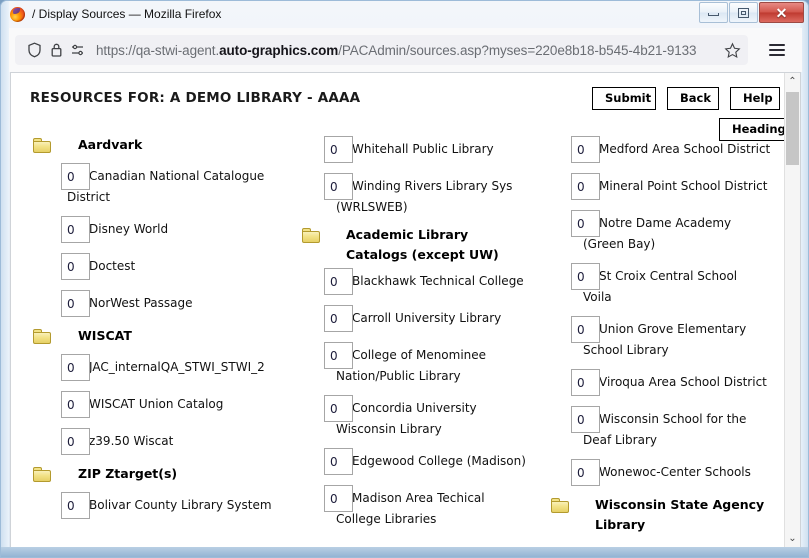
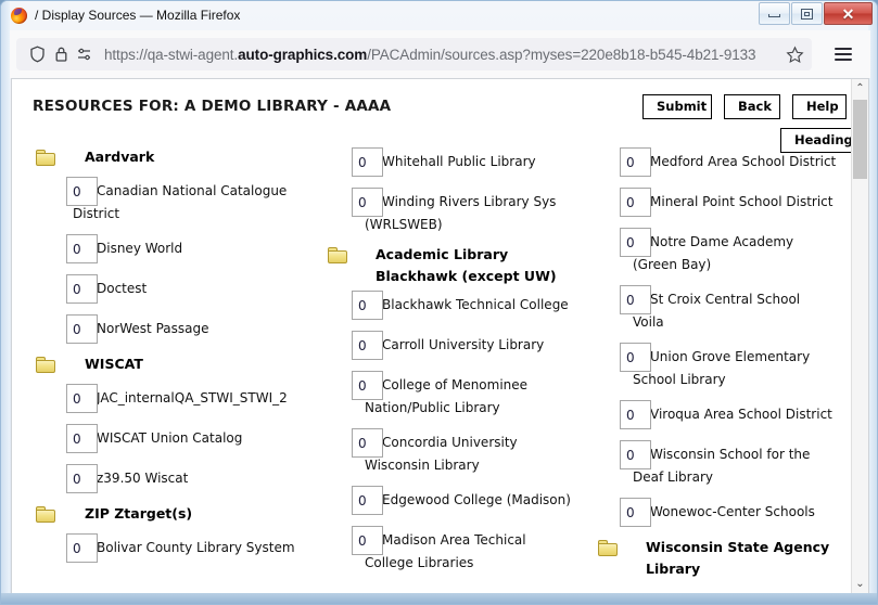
  / Display Sources — Mozilla Firefox
  ✕
  https://qa-stwi-agent.auto-graphics.com/PACAdmin/sources.asp?myses=220e8b18-b545-4b21-9133
  RESOURCES FOR: A DEMO LIBRARY - AAAA
  Submit
  Back
  Help
  Heading
  Aardvark
  0
  Canadian National Catalogue
  District
  0
  Disney World
  0
  Doctest
  0
  NorWest Passage
  WISCAT
  0
  JAC_internalQA_STWI_STWI_2
  0
  WISCAT Union Catalog
  0
  z39.50 Wiscat
  ZIP Ztarget(s)
  0
  Bolivar County Library System
  0
  Whitehall Public Library
  0
  Winding Rivers Library Sys
  (WRLSWEB)
- Academic Library Catalogs (except UW)
+ Academic Library Blackhawk (except UW)
  0
  Blackhawk Technical College
  0
  Carroll University Library
  0
  College of Menominee
  Nation/Public Library
  0
  Concordia University
  Wisconsin Library
  0
  Edgewood College (Madison)
  0
  Madison Area Techical
  College Libraries
  0
  Medford Area School District
  0
  Mineral Point School District
  0
  Notre Dame Academy
  (Green Bay)
  0
  St Croix Central School
  Voila
  0
  Union Grove Elementary
  School Library
  0
  Viroqua Area School District
  0
  Wisconsin School for the
  Deaf Library
  0
  Wonewoc-Center Schools
  Wisconsin State Agency Library
  ⌃
  ⌄
